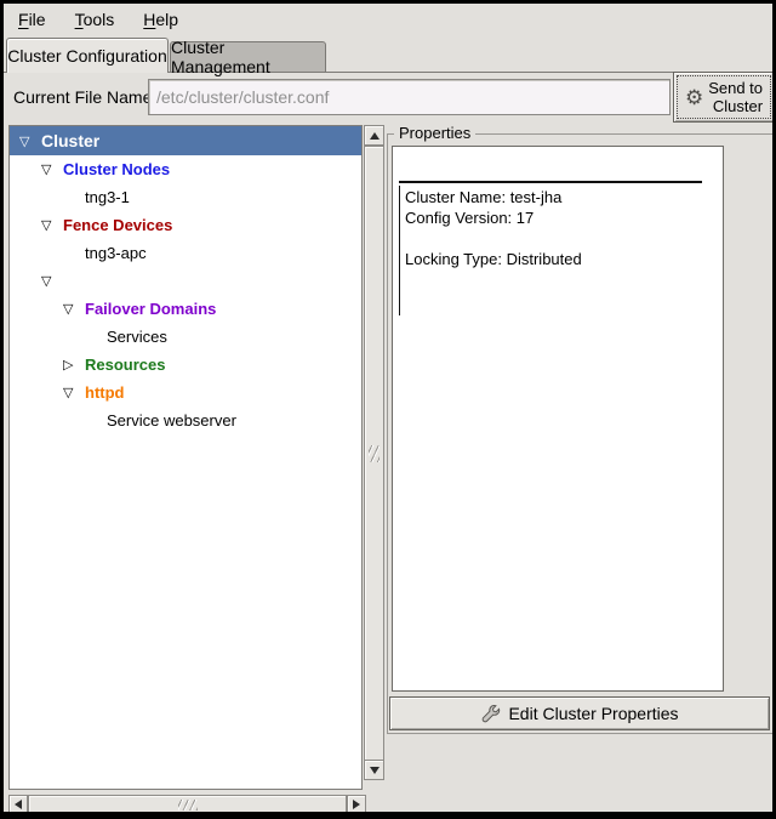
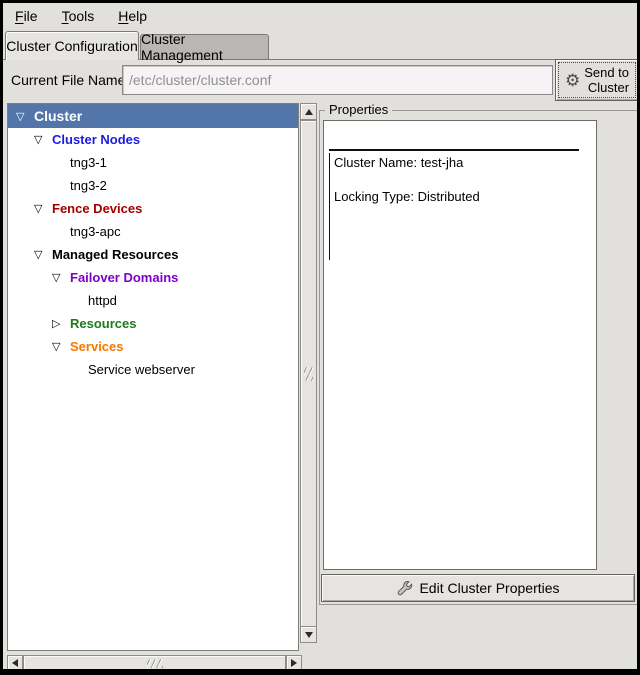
  File
  Tools
  Help
  Cluster Configuration
  Cluster Management
  Current File Nam
  /etc/cluster/cluster.conf
  ⚙
  Send to
  Cluster
  ▽
  Cluster
  ▽
  Cluster Nodes
  tng3-1
+ tng3-2
  ▽
  Fence Devices
  tng3-apc
  ▽
+ Managed Resources
  ▽
  Failover Domains
- Services
+ httpd
  ▷
  Resources
  ▽
- httpd
+ Services
  Service webserver
  Properties
  Cluster Name: test-jha
- Config Version: 17
  Locking Type: Distributed
  Edit Cluster Properties
